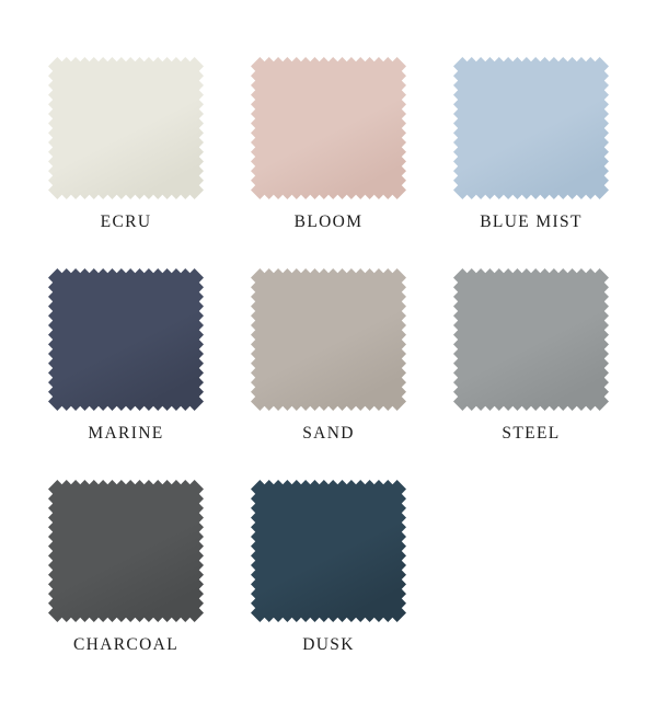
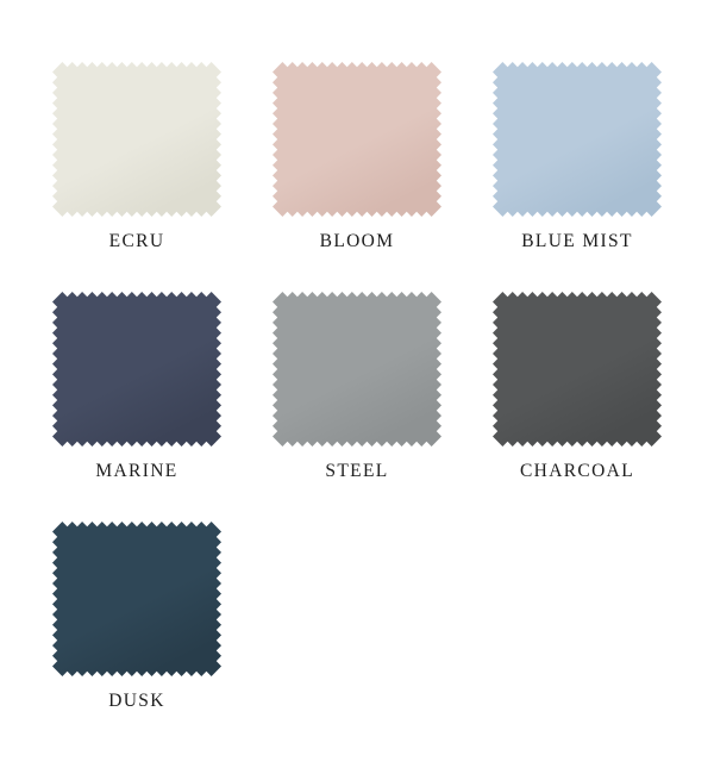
  ECRU
  BLOOM
  BLUE MIST
  MARINE
- SAND
  STEEL
  CHARCOAL
  DUSK
